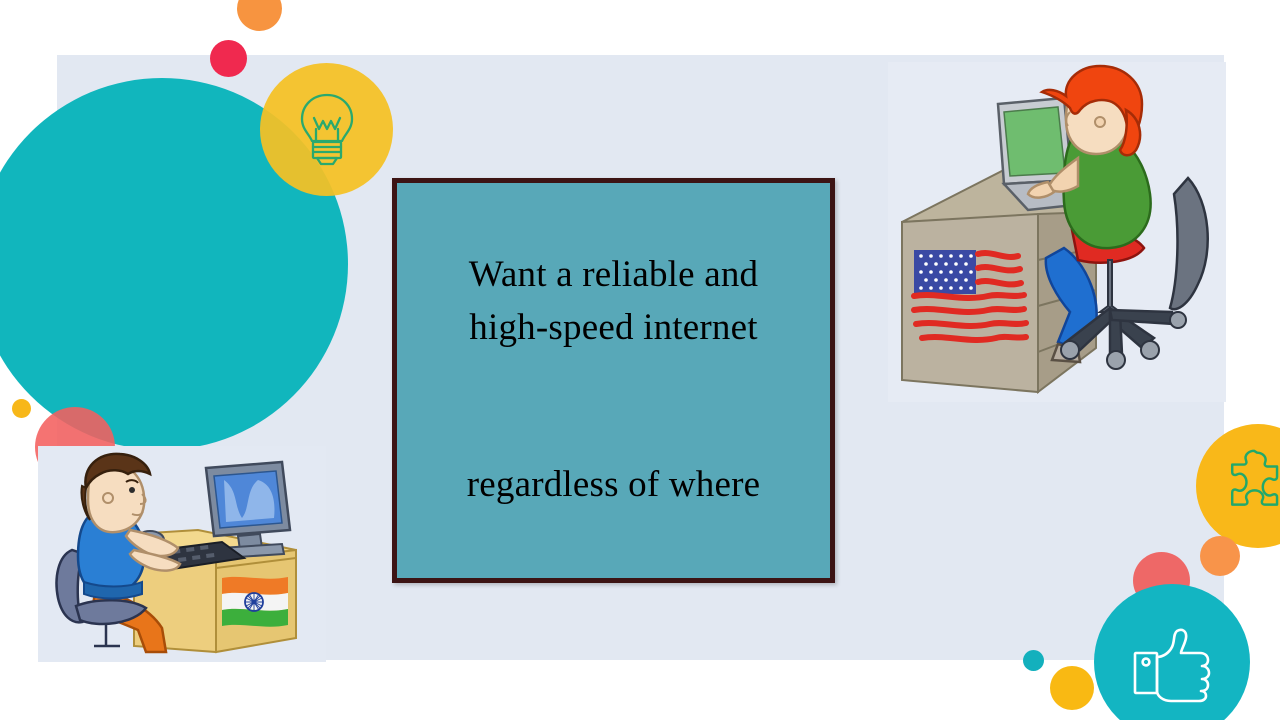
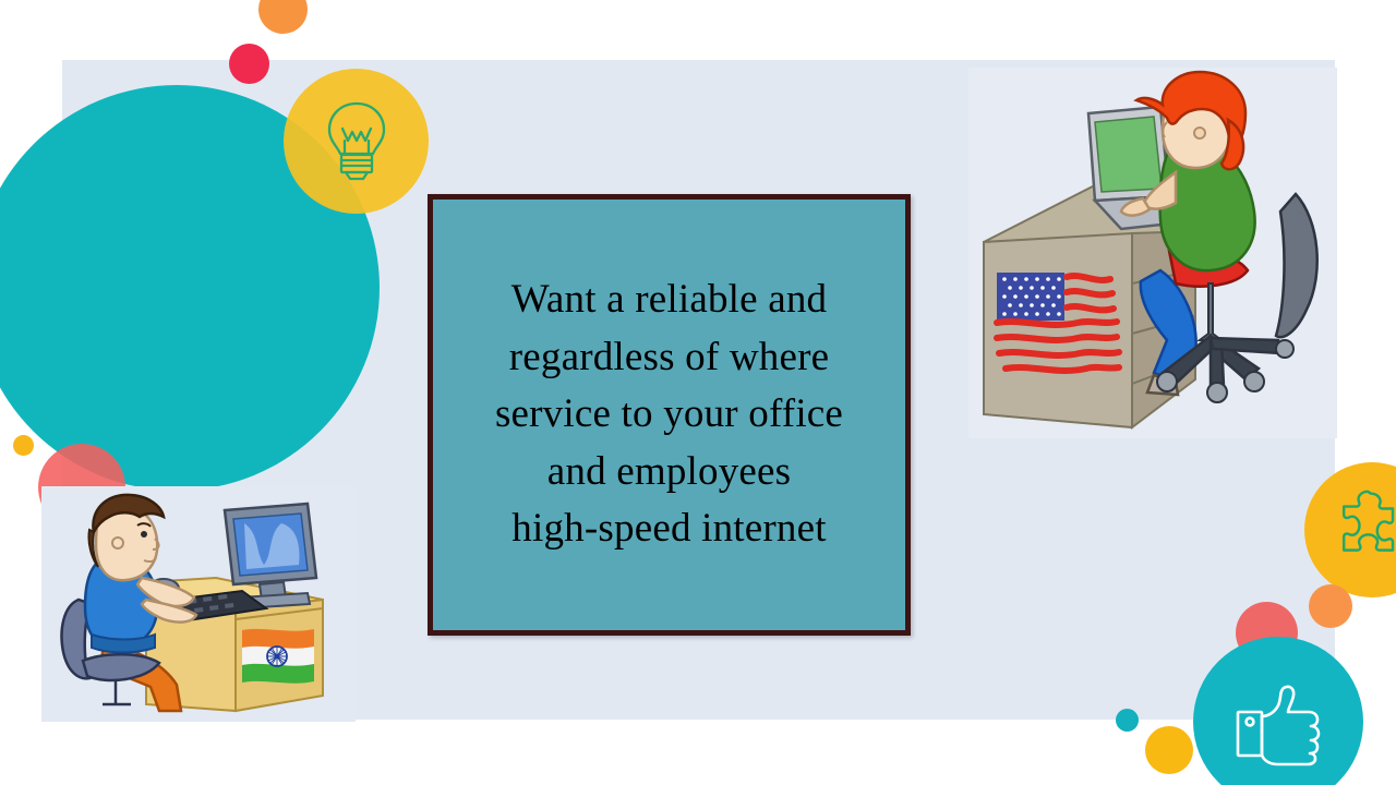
  Want a reliable and
- high-speed internet
+ regardless of where
+ service to your office
+ and employees
- regardless of where
+ high-speed internet
